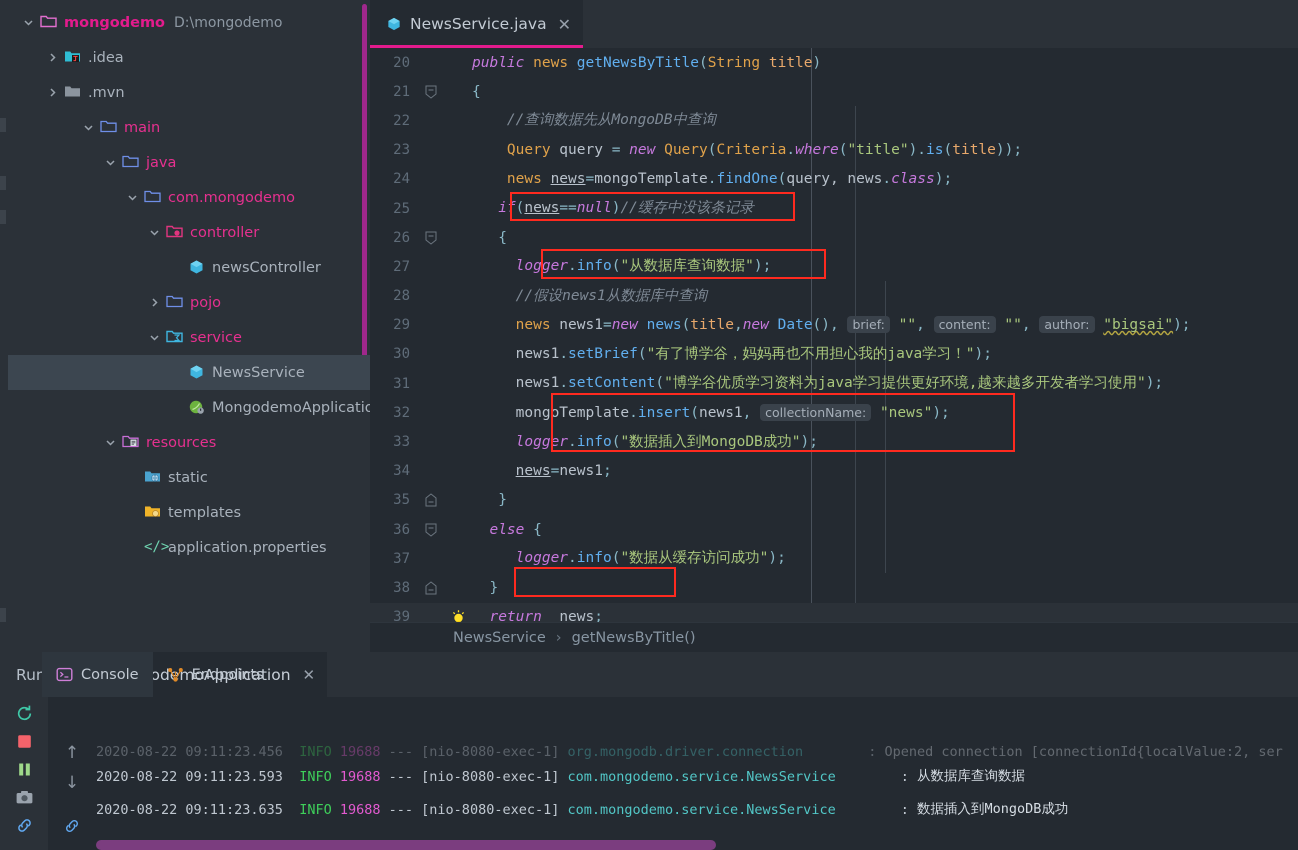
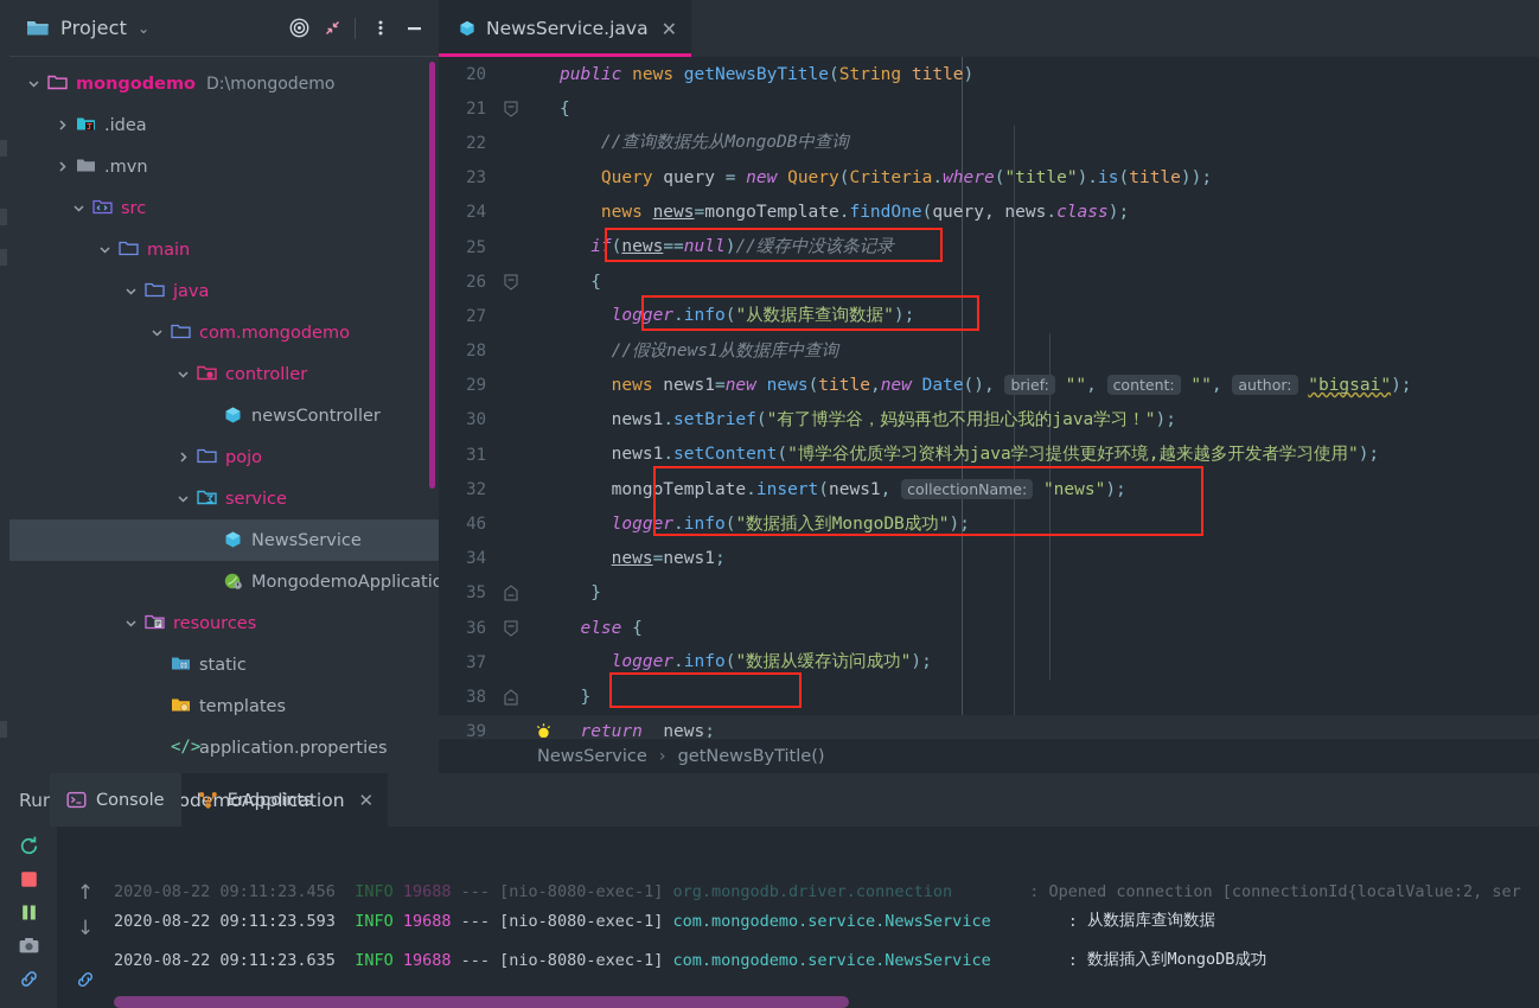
+ Project
+ ⌄
  mongodemo
  D:\mongodemo
  .idea
  .mvn
+ src
  main
  java
  com.mongodemo
  controller
  newsController
  pojo
  service
  NewsService
  MongodemoApplicati
  resources
  static
  templates
  </>
  application.properties
  NewsService.java
  ✕
  20
  public news getNewsByTitle(String title)
  21
  {
  22
  //查询数据先从MongoDB中查询
  23
  Query query = new Query(Criteria.where("title").is(title));
  24
  news news=mongoTemplate.findOne(query, news.class);
  25
  if(news==null)//缓存中没该条记录
  26
  {
  27
  logger.info("从数据库查询数据");
  28
  //假设news1从数据库中查询
  29
  news news1=new news(title,new Date(), brief: "", content: "", author: "bigsai");
  30
  news1.setBrief("有了博学谷，妈妈再也不用担心我的java学习！");
  31
  news1.setContent("博学谷优质学习资料为java学习提供更好环境,越来越多开发者学习使用");
  32
  mongoTemplate.insert(news1, collectionName: "news");
- 33
+ 46
  logger.info("数据插入到MongoDB成功");
  34
  news=news1;
  35
  }
  36
  else {
  37
  logger.info("数据从缓存访问成功");
  38
  }
  39
  return news;
  NewsService
  ›
  getNewsByTitle()
  Run
  odmoApplication
  ✕
  ↑
  ↓
  Console
  Endpoints
  2020-08-22 09:11:23.456
  INFO
  19688
  ---
  [nio-8080-exec-1]
  org.mongodb.driver.connection
  :
  Opened connection [connectionId{localValue:2, ser
  2020-08-22 09:11:23.593
  INFO
  19688
  ---
  [nio-8080-exec-1]
  com.mongodemo.service.NewsService
  :
  从数据库查询数据
  2020-08-22 09:11:23.635
  INFO
  19688
  ---
  [nio-8080-exec-1]
  com.mongodemo.service.NewsService
  :
  数据插入到MongoDB成功
